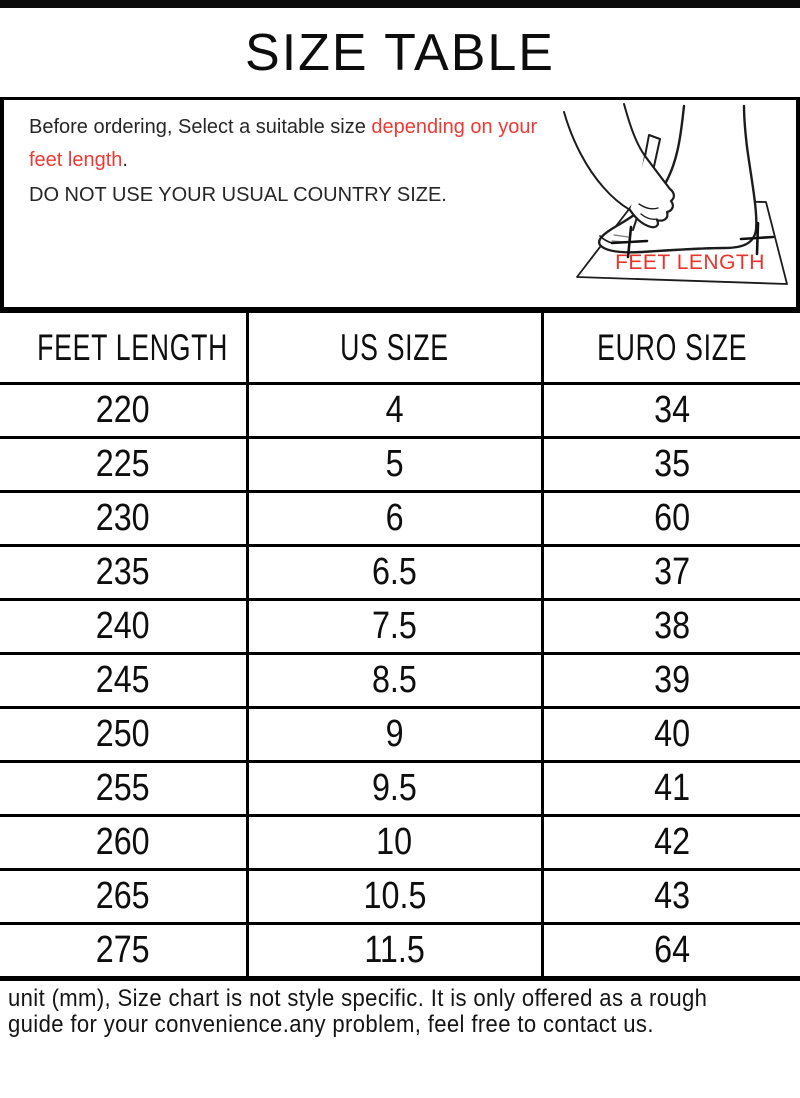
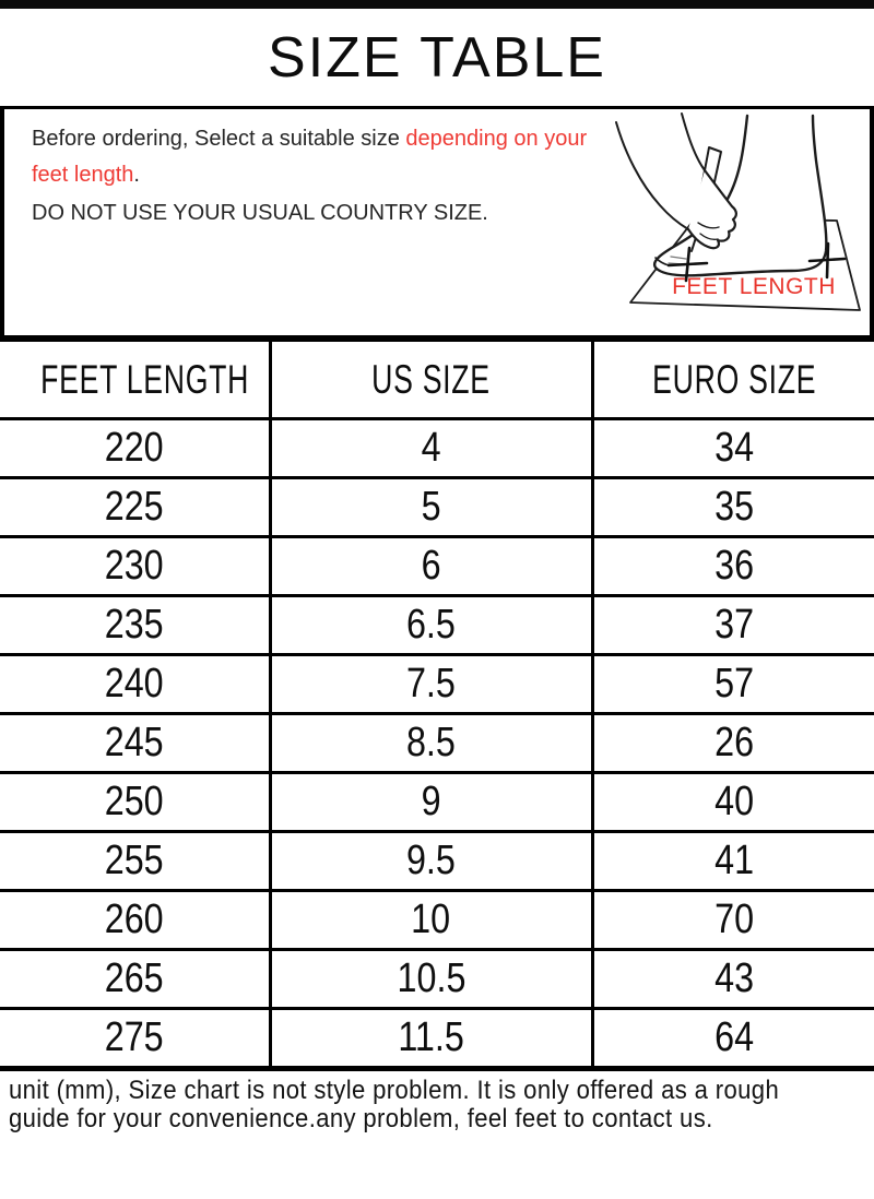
  SIZE TABLE
  Before ordering, Select a suitable size depending on your
  feet length.
  DO NOT USE YOUR USUAL COUNTRY SIZE.
  FEET LENGTH
  FEET LENGTH	US SIZE	EURO SIZE
  220	4	34
  225	5	35
- 230	6	60
+ 230	6	36
  235	6.5	37
- 240	7.5	38
+ 240	7.5	57
- 245	8.5	39
+ 245	8.5	26
  250	9	40
  255	9.5	41
- 260	10	42
+ 260	10	70
  265	10.5	43
  275	11.5	64
- unit (mm), Size chart is not style specific. It is only offered as a rough
+ unit (mm), Size chart is not style problem. It is only offered as a rough
- guide for your convenience.any problem, feel free to contact us.
+ guide for your convenience.any problem, feel feet to contact us.
